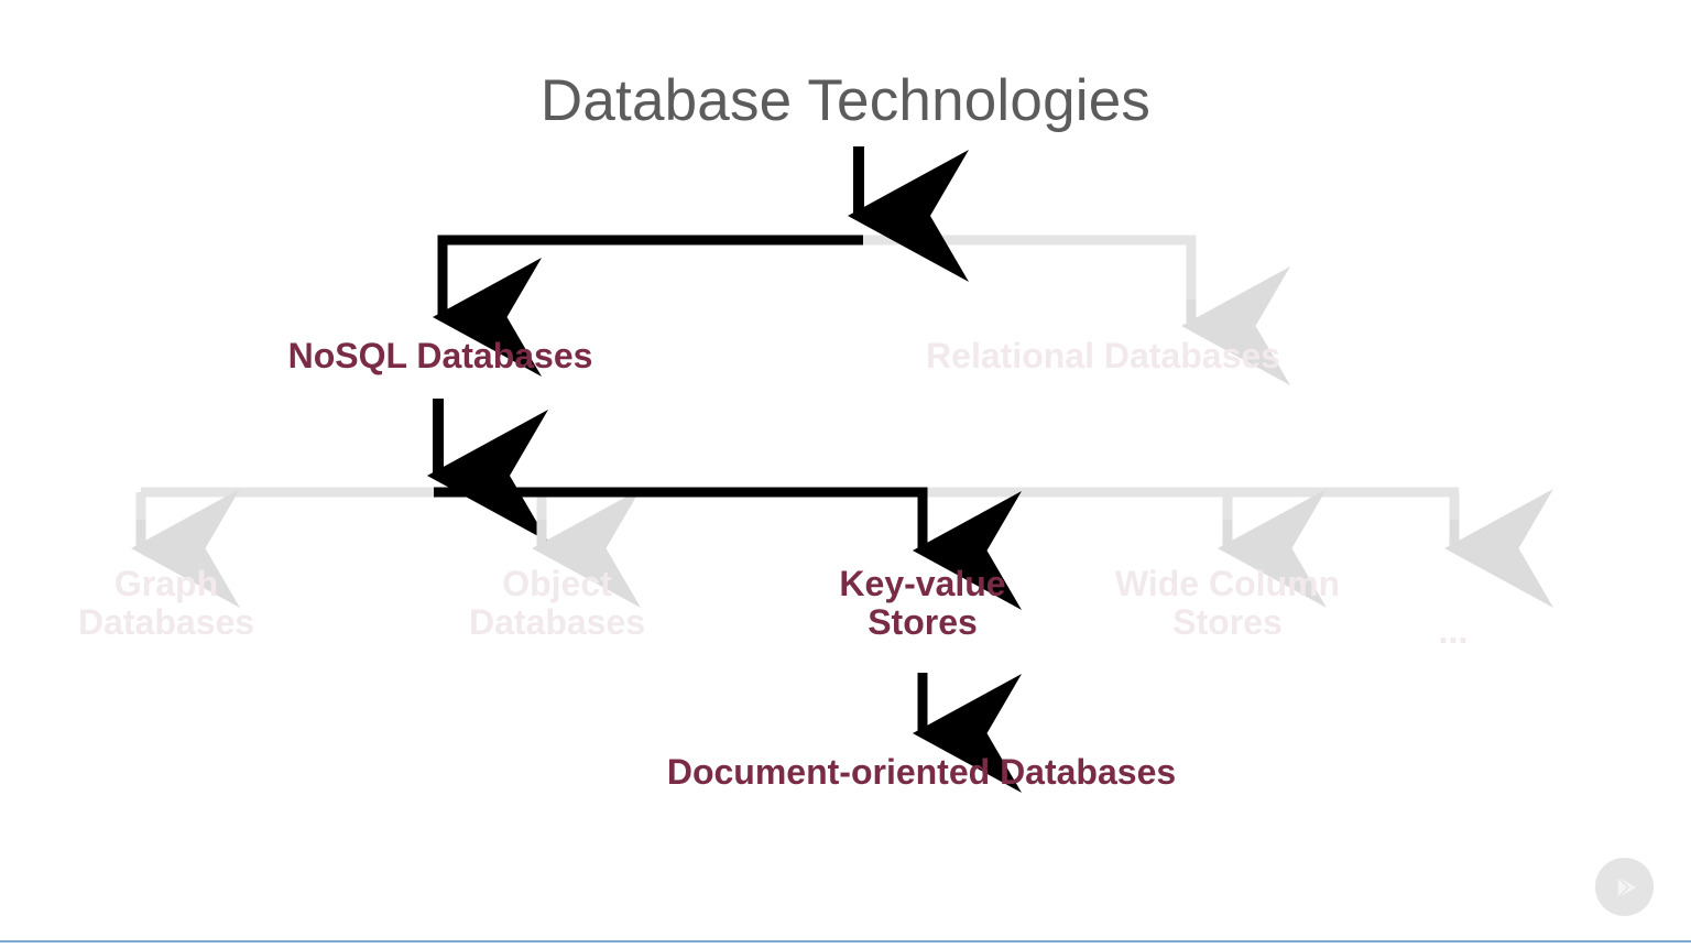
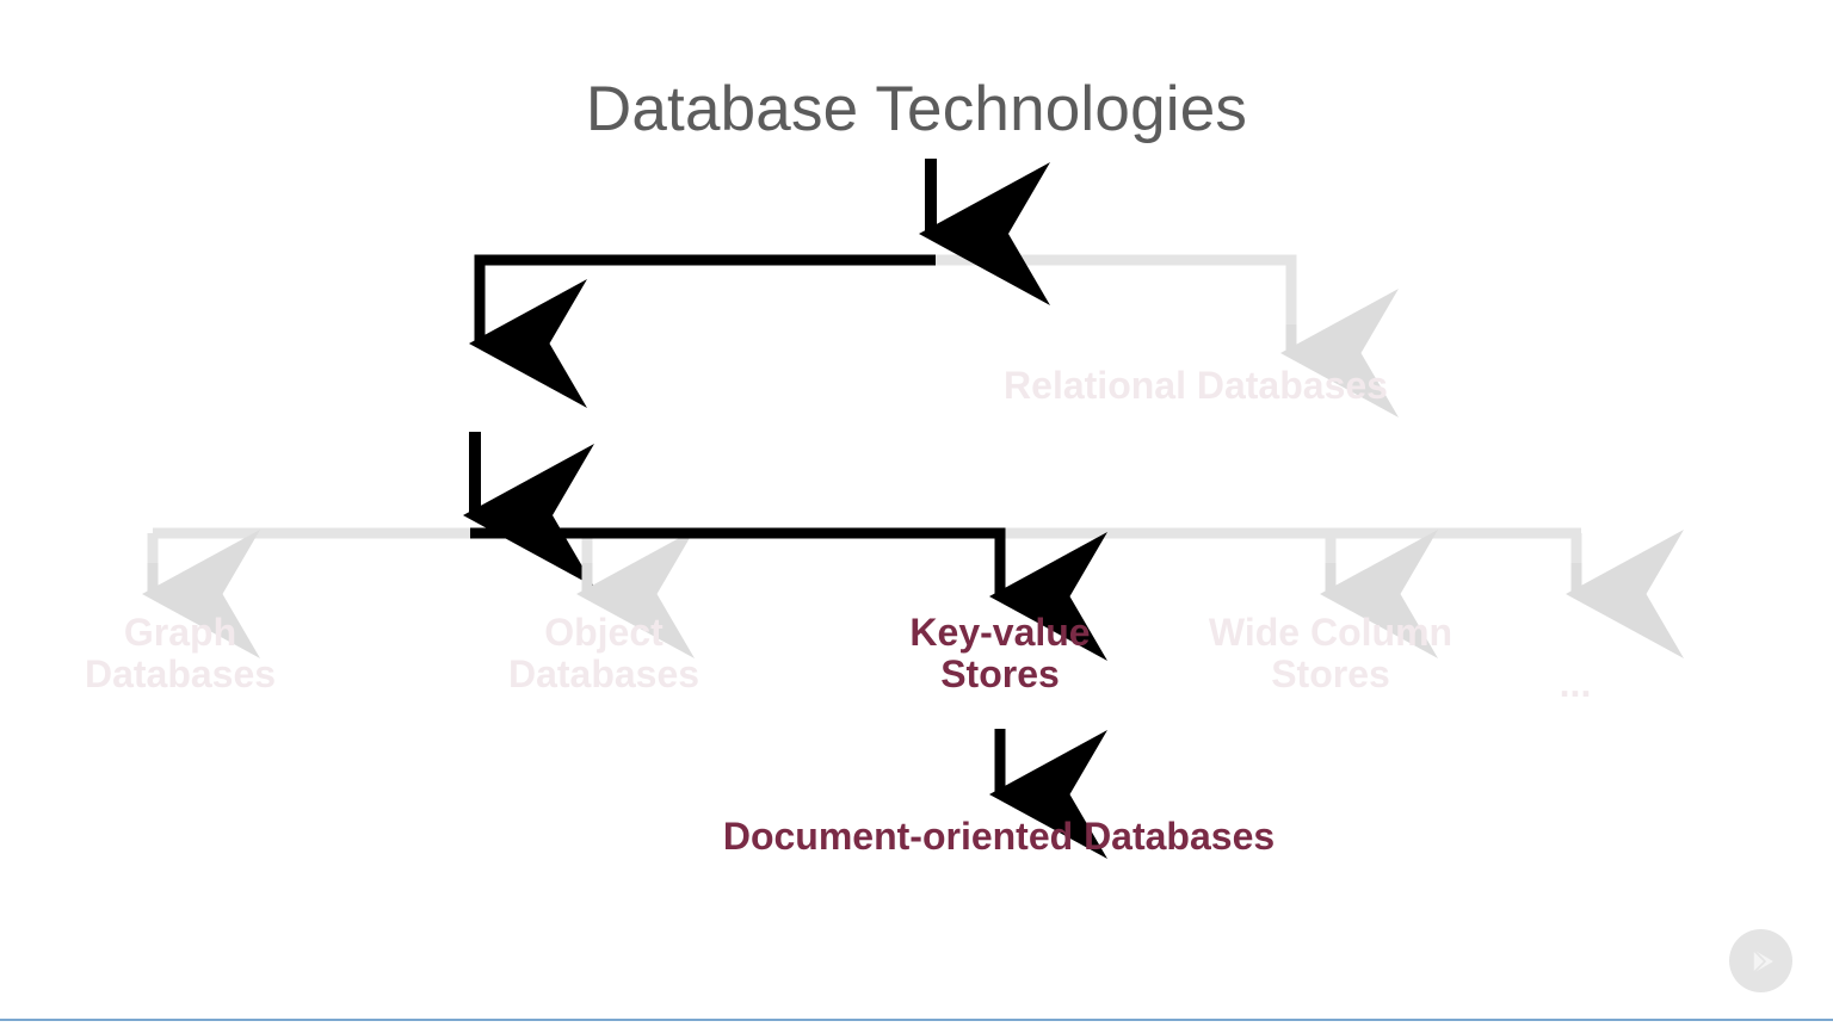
  Database Technologies
- NoSQL Databases
  Relational Databases
  Graph
  Databases
  Object
  Databases
  Key-value
  Stores
  Wide Column
  Document-oriented Databases
